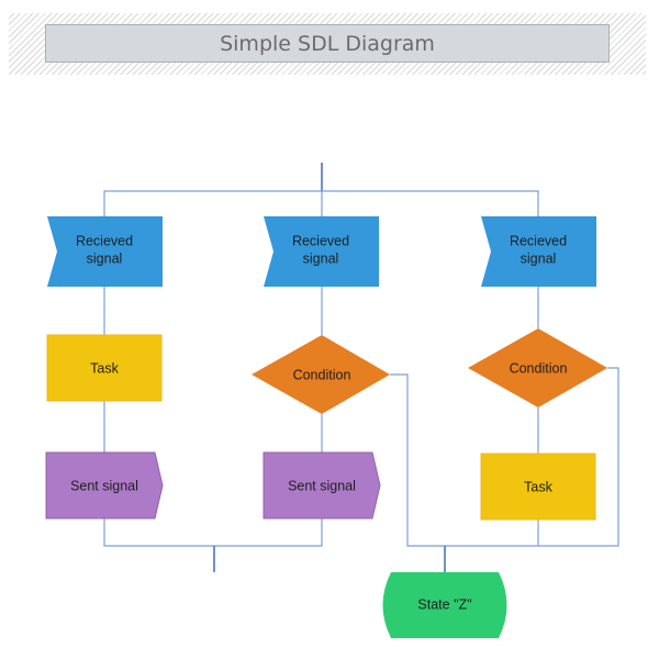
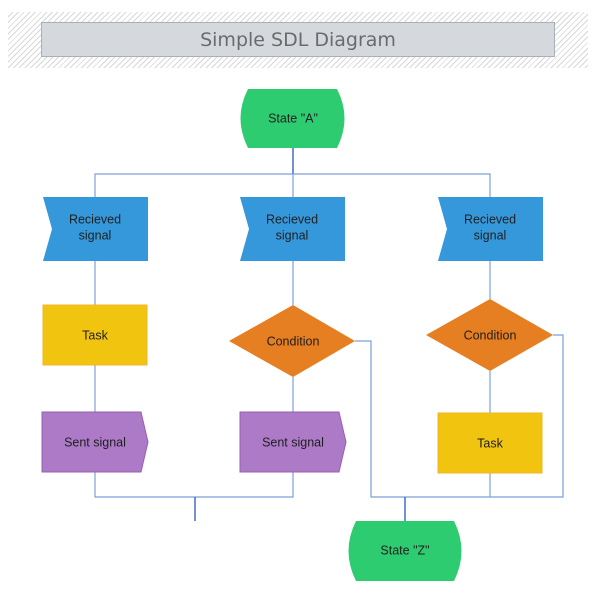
  Simple SDL Diagram
+ State "A"
  Recieved
  signal
  Recieved
  signal
  Recieved
  signal
  Task
  Condition
  Condition
  Sent signal
  Sent signal
  Task
  State "Z"
